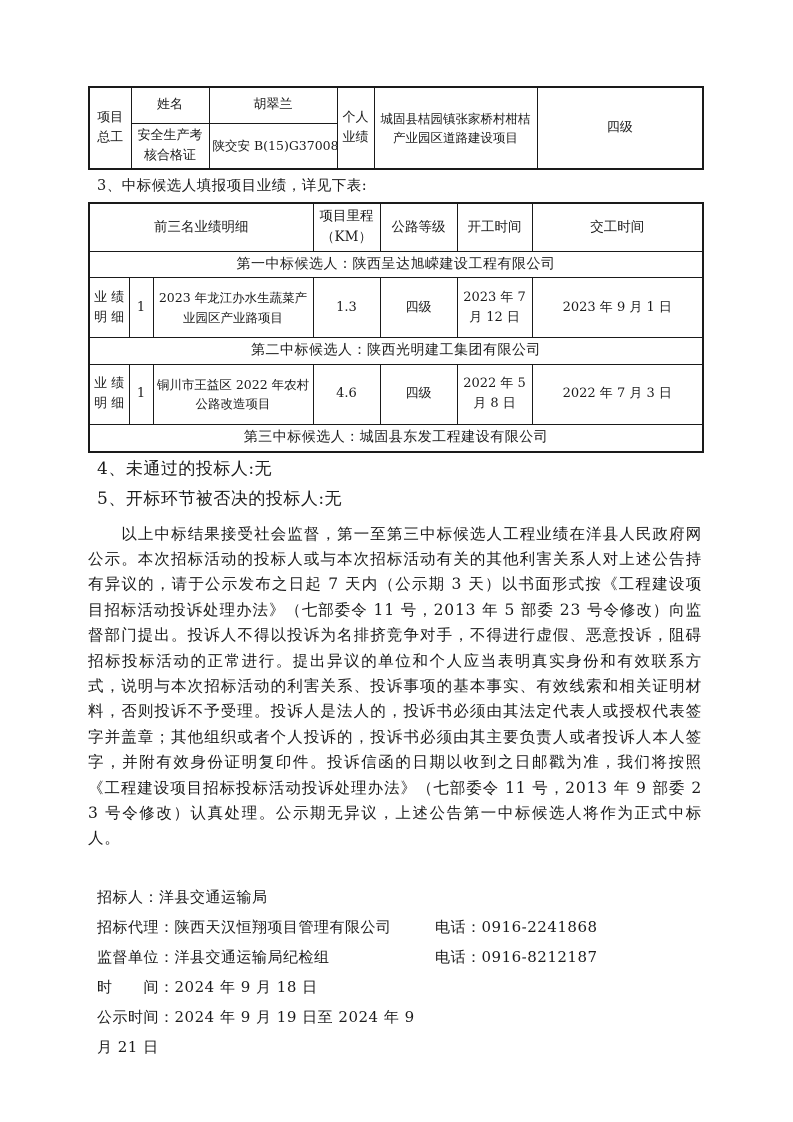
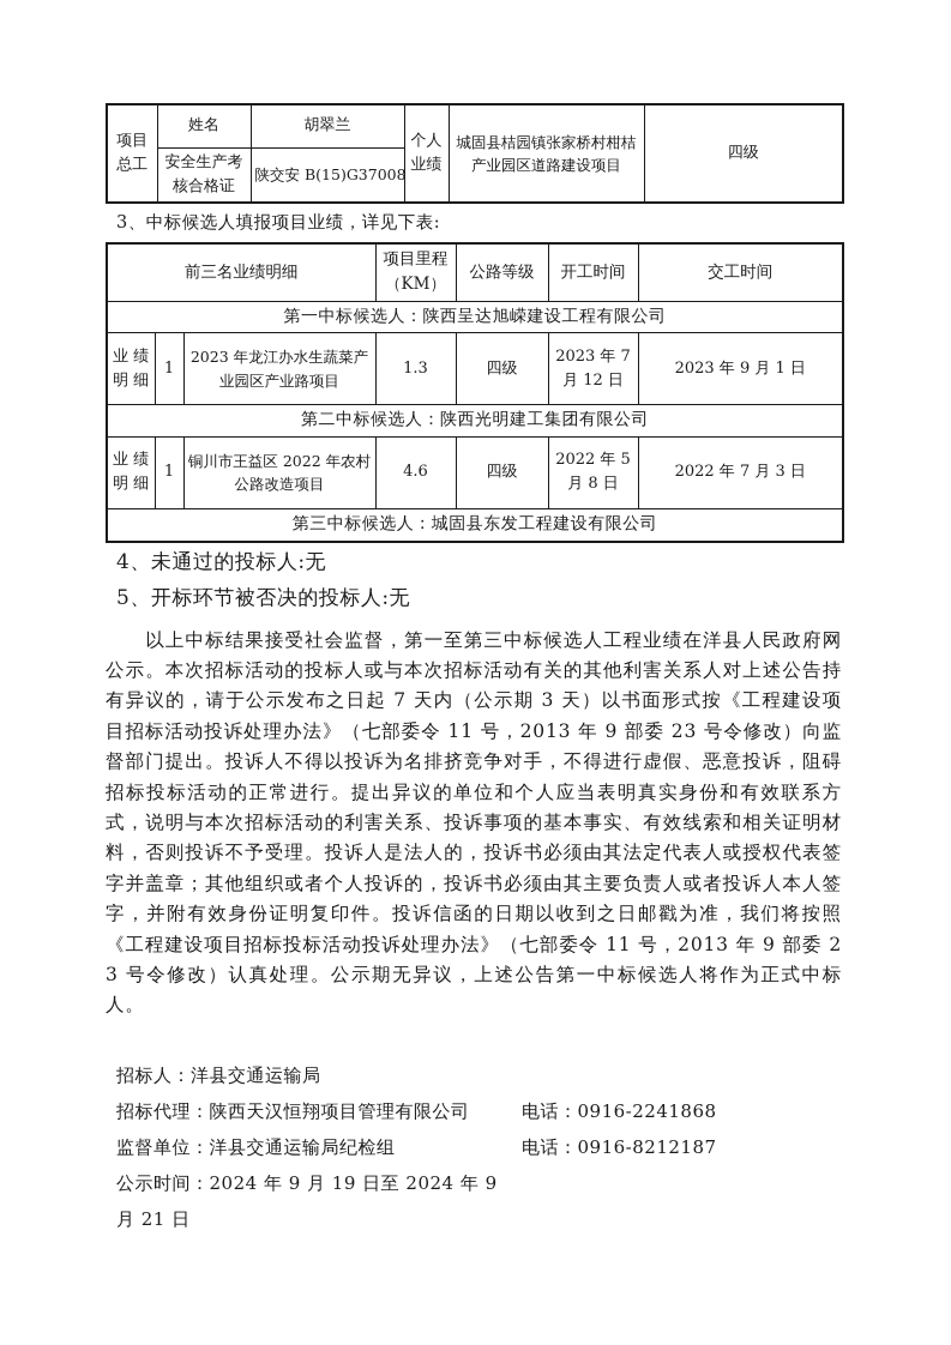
  项目 总工	姓名	胡翠兰	个人 业绩	城固县桔园镇张家桥村柑桔产业园区道路建设项目	四级
  安全生产考 核合格证	陕交安 B(15)G37008
  3、中标候选人填报项目业绩，详见下表:
  前三名业绩明细	项目里程 （KM）	公路等级	开工时间	交工时间
  第一中标候选人：陕西呈达旭嵘建设工程有限公司
  业 绩 明 细	1	2023 年龙江办水生蔬菜产业园区产业路项目	1.3	四级	2023 年 7 月 12 日	2023 年 9 月 1 日
  第二中标候选人：陕西光明建工集团有限公司
  业 绩 明 细	1	铜川市王益区 2022 年农村公路改造项目	4.6	四级	2022 年 5 月 8 日	2022 年 7 月 3 日
  第三中标候选人：城固县东发工程建设有限公司
  4、未通过的投标人:无
  5、开标环节被否决的投标人:无
- 以上中标结果接受社会监督，第一至第三中标候选人工程业绩在洋县人民政府网公示。本次招标活动的投标人或与本次招标活动有关的其他利害关系人对上述公告持有异议的，请于公示发布之日起 7 天内（公示期 3 天）以书面形式按《工程建设项目招标活动投诉处理办法》（七部委令 11 号，2013 年 5 部委 23 号令修改）向监督部门提出。投诉人不得以投诉为名排挤竞争对手，不得进行虚假、恶意投诉，阻碍招标投标活动的正常进行。提出异议的单位和个人应当表明真实身份和有效联系方式，说明与本次招标活动的利害关系、投诉事项的基本事实、有效线索和相关证明材料，否则投诉不予受理。投诉人是法人的，投诉书必须由其法定代表人或授权代表签字并盖章；其他组织或者个人投诉的，投诉书必须由其主要负责人或者投诉人本人签字，并附有效身份证明复印件。投诉信函的日期以收到之日邮戳为准，我们将按照《工程建设项目招标投标活动投诉处理办法》（七部委令 11 号，2013 年 9 部委 23 号令修改）认真处理。公示期无异议，上述公告第一中标候选人将作为正式中标人。
+ 以上中标结果接受社会监督，第一至第三中标候选人工程业绩在洋县人民政府网公示。本次招标活动的投标人或与本次招标活动有关的其他利害关系人对上述公告持有异议的，请于公示发布之日起 7 天内（公示期 3 天）以书面形式按《工程建设项目招标活动投诉处理办法》（七部委令 11 号，2013 年 9 部委 23 号令修改）向监督部门提出。投诉人不得以投诉为名排挤竞争对手，不得进行虚假、恶意投诉，阻碍招标投标活动的正常进行。提出异议的单位和个人应当表明真实身份和有效联系方式，说明与本次招标活动的利害关系、投诉事项的基本事实、有效线索和相关证明材料，否则投诉不予受理。投诉人是法人的，投诉书必须由其法定代表人或授权代表签字并盖章；其他组织或者个人投诉的，投诉书必须由其主要负责人或者投诉人本人签字，并附有效身份证明复印件。投诉信函的日期以收到之日邮戳为准，我们将按照《工程建设项目招标投标活动投诉处理办法》（七部委令 11 号，2013 年 9 部委 23 号令修改）认真处理。公示期无异议，上述公告第一中标候选人将作为正式中标人。
  招标人：洋县交通运输局
  招标代理：陕西天汉恒翔项目管理有限公司
  电话：0916-2241868
  监督单位：洋县交通运输局纪检组
  电话：0916-8212187
- 时 间：2024 年 9 月 18 日
  公示时间：2024 年 9 月 19 日至 2024 年 9 月 21 日
